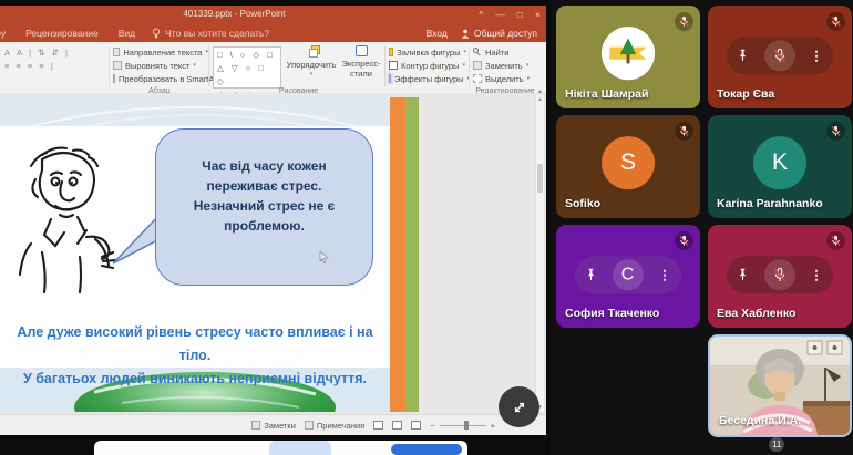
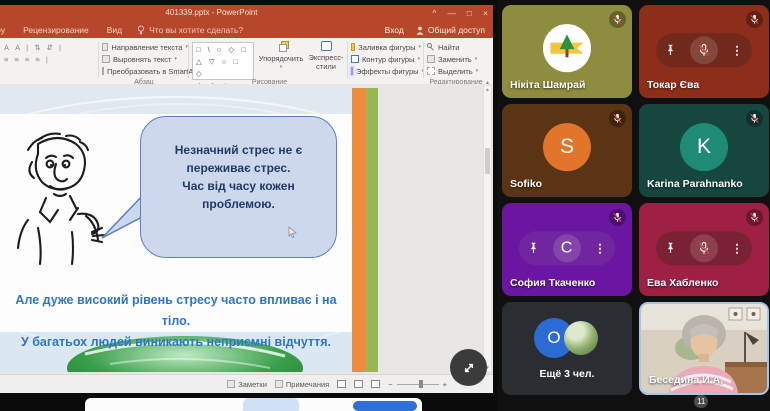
  401339.pptx - PowerPoint
  ^
  —
  □
  ×
  Рецензирование
  Вид
  Что вы хотите сделать?
  Вход
  Общий доступ
  А А | ⇅ ⇵ |
  ≡ ≡ ≡ ≡ |
  Направление текста
  Выровнять текст
  Преобразовать в SmarA
  □ \ ○ ◇ □
  △ ▽ ○ □ ◇
  Упорядочить
  Экспресс-
  стили
  Заливка фигуры
  Контур фигуры
  Эффекты фигуры
  Найти
  Заменить
  Выделить
- Час від часу кожен
+ Незначний стрес не є
  переживає стрес.
- Незначний стрес не є
+ Час від часу кожен
  проблемою.
  Але дуже високий рівень стресу часто впливає і на тіло.
  У багатьох людей виникають неприємні відчуття.
  Заметки
  Примечания
  −
  +
  Нікіта Шамрай
  ⋮
  Токар Єва
  S
  Sofiko
  K
  Karina Parahnanko
  C
  ⋮
  София Ткаченко
  ⋮
  Ева Хабленко
+ O
+ Ещё 3 чел.
  Беседина И.А.
  11
